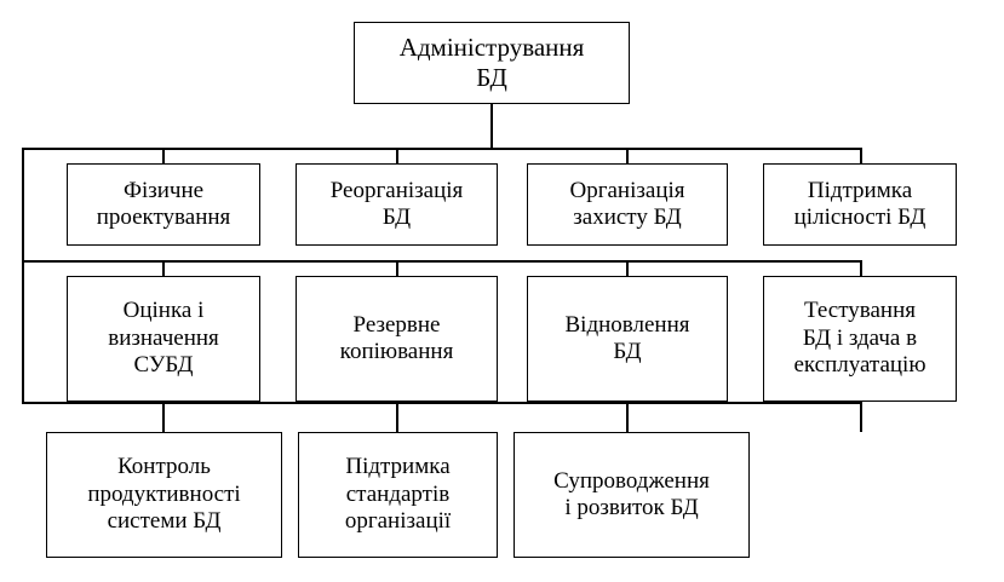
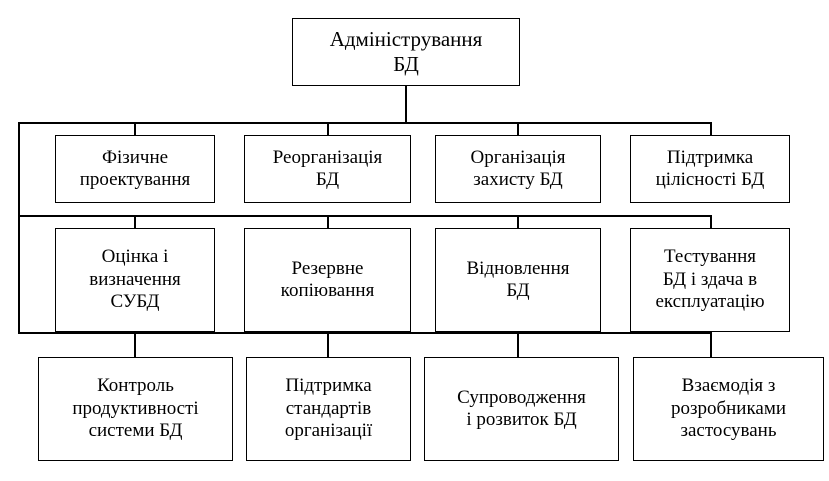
  Адміністрування
  БД
  Фізичне
  проектування
  Реорганізація
  БД
  Організація
  захисту БД
  Підтримка
  цілісності БД
  Оцінка і
  визначення
  СУБД
  Резервне
  копіювання
  Відновлення
  БД
  Тестування
  БД і здача в
  експлуатацію
  Контроль
  продуктивності
  системи БД
  Підтримка
  стандартів
  організації
  Супроводження
  і розвиток БД
+ Взаємодія з
+ розробниками
+ застосувань
